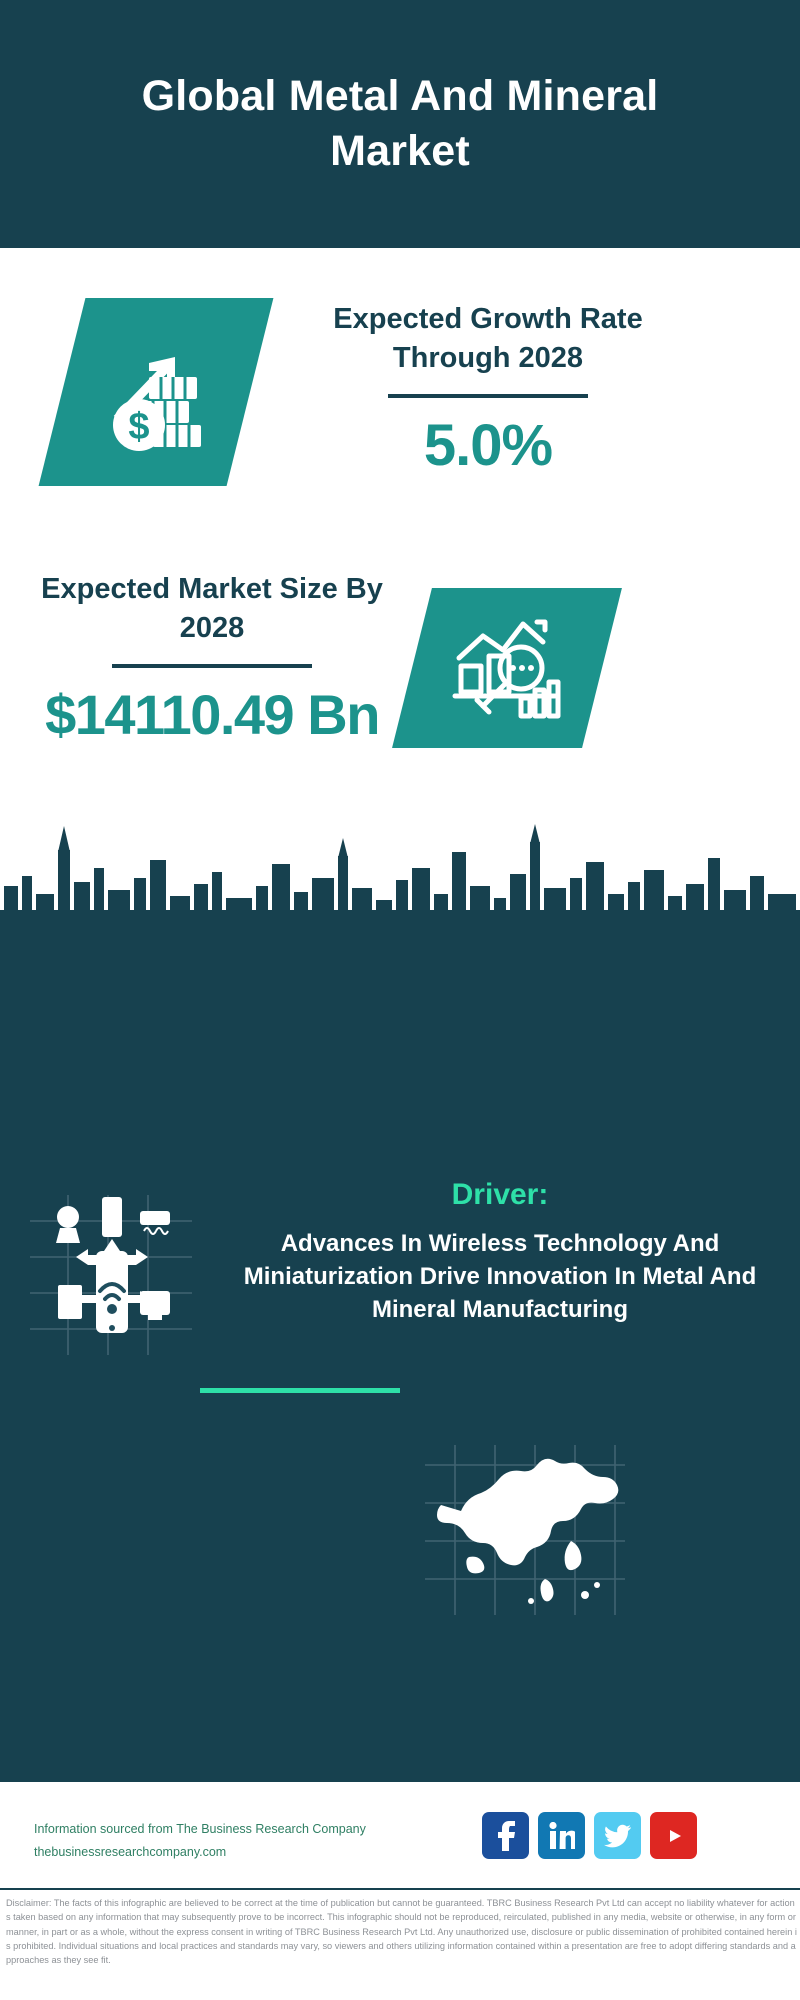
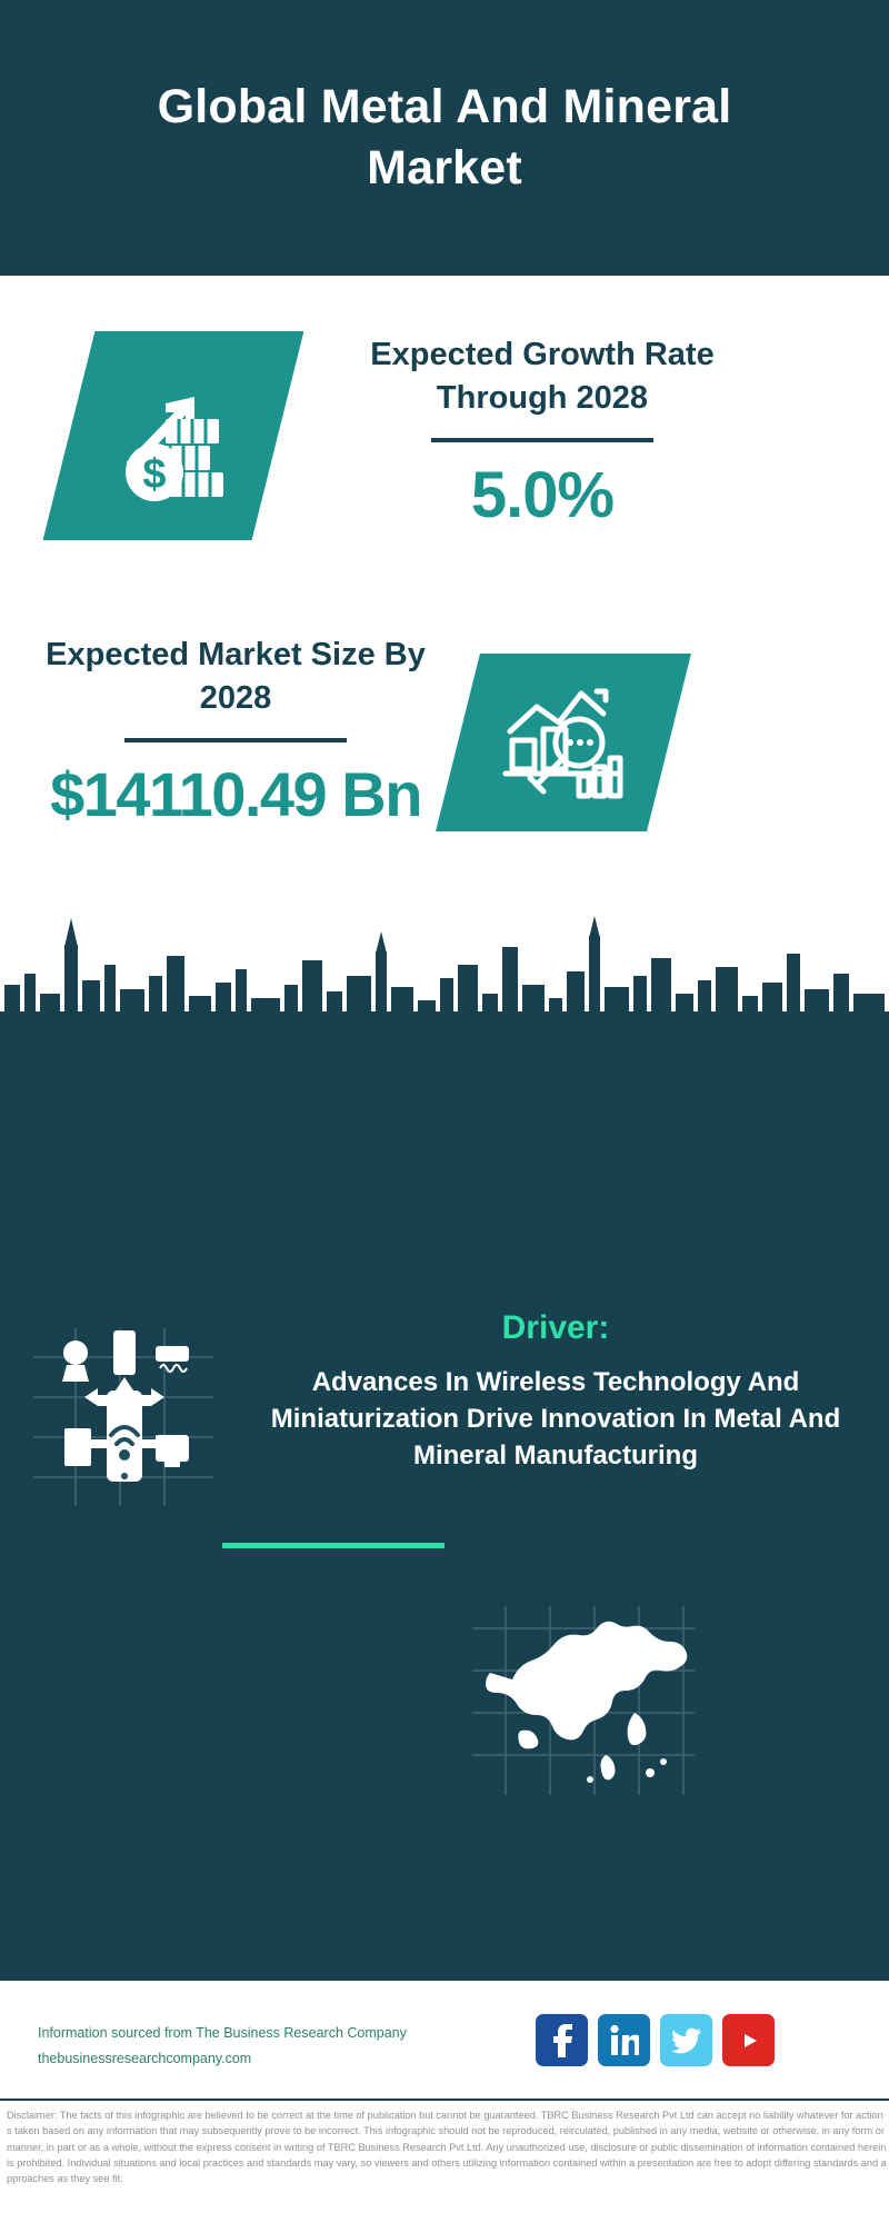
  Global Metal And Mineral Market
  Expected Growth Rate Through 2028
  5.0%
  Expected Market Size By 2028
  $14110.49 Bn
  Driver:
  Advances In Wireless Technology And Miniaturization Drive Innovation In Metal And Mineral Manufacturing
  Information sourced from The Business Research Company
  thebusinessresearchcompany.com
- Disclaimer: The facts of this infographic are believed to be correct at the time of publication but cannot be guaranteed. TBRC Business Research Pvt Ltd can accept no liability whatever for actions taken based on any information that may subsequently prove to be incorrect. This infographic should not be reproduced, reirculated, published in any media, website or otherwise, in any form or manner, in part or as a whole, without the express consent in writing of TBRC Business Research Pvt Ltd. Any unauthorized use, disclosure or public dissemination of prohibited contained herein is prohibited. Individual situations and local practices and standards may vary, so viewers and others utilizing information contained within a presentation are free to adopt differing standards and approaches as they see fit.
+ Disclaimer: The facts of this infographic are believed to be correct at the time of publication but cannot be guaranteed. TBRC Business Research Pvt Ltd can accept no liability whatever for actions taken based on any information that may subsequently prove to be incorrect. This infographic should not be reproduced, reirculated, published in any media, website or otherwise, in any form or manner, in part or as a whole, without the express consent in writing of TBRC Business Research Pvt Ltd. Any unauthorized use, disclosure or public dissemination of information contained herein is prohibited. Individual situations and local practices and standards may vary, so viewers and others utilizing information contained within a presentation are free to adopt differing standards and approaches as they see fit.
